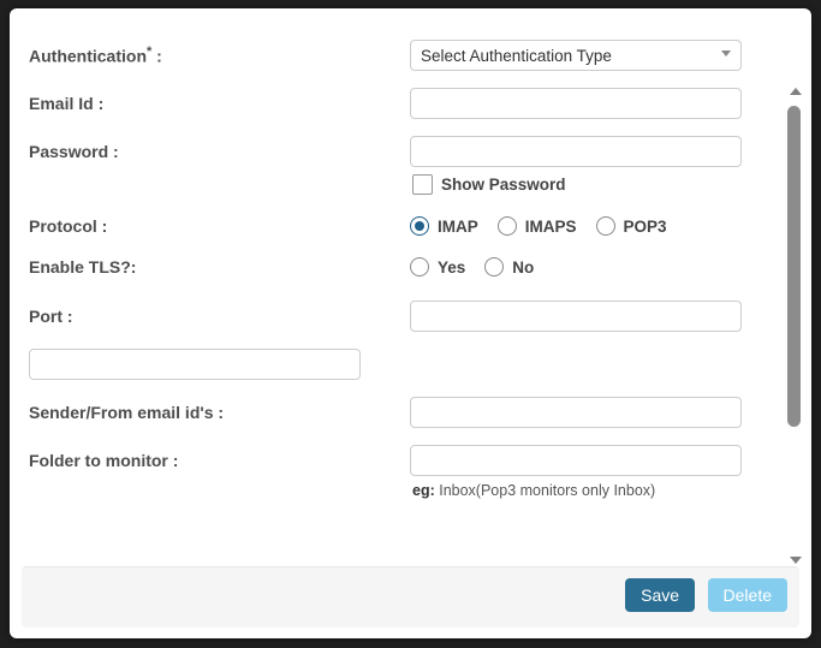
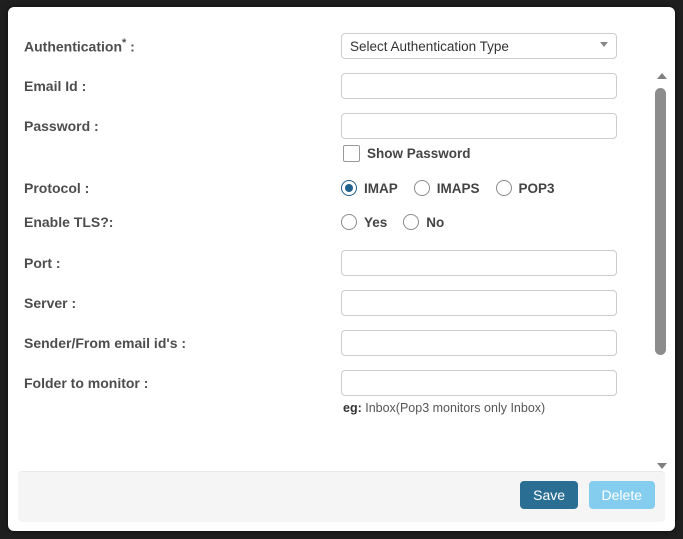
  Authentication* :
  Select Authentication Type
  Email Id :
  Password :
  Show Password
  Protocol :
  IMAP
  IMAPS
  POP3
  Enable TLS?:
  Yes
  No
  Port :
+ Server :
  Sender/From email id's :
  Folder to monitor :
  eg: Inbox(Pop3 monitors only Inbox)
  Save Delete
